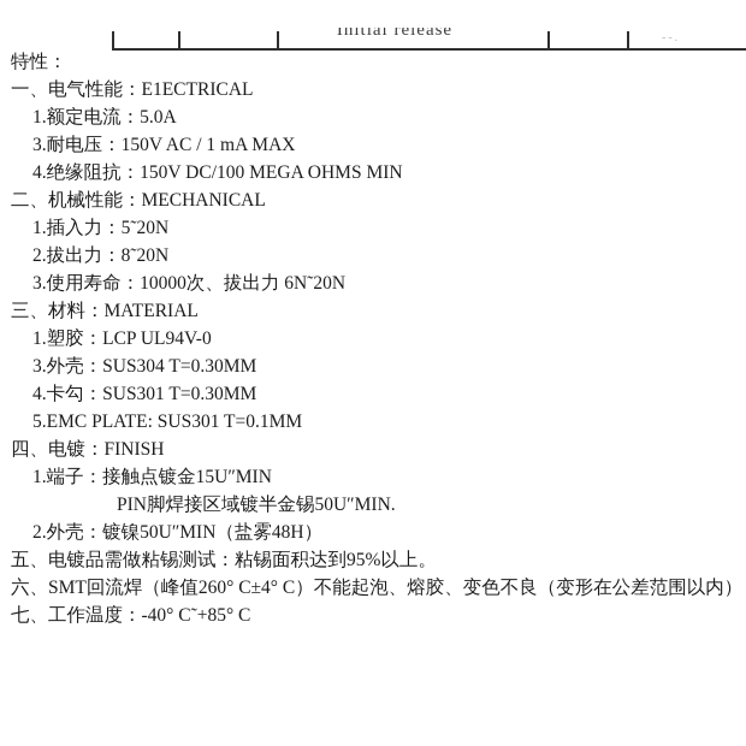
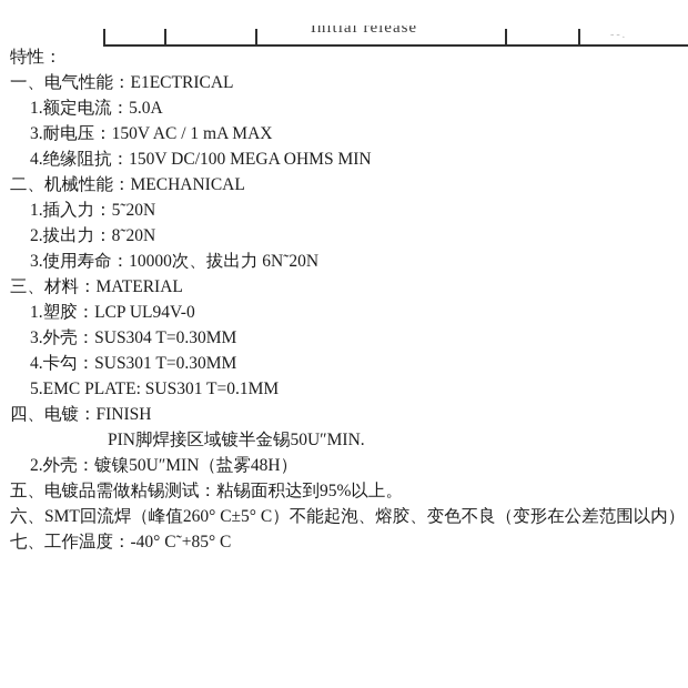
  Initial release
  --.
  特性：
  一、电气性能：E1ECTRICAL
  1.额定电流：5.0A
  3.耐电压：150V AC / 1 mA MAX
  4.绝缘阻抗：150V DC/100 MEGA OHMS MIN
  二、机械性能：MECHANICAL
  1.插入力：5˜20N
  2.拔出力：8˜20N
  3.使用寿命：10000次、拔出力 6N˜20N
  三、材料：MATERIAL
  1.塑胶：LCP UL94V-0
  3.外壳：SUS304 T=0.30MM
  4.卡勾：SUS301 T=0.30MM
  5.EMC PLATE: SUS301 T=0.1MM
  四、电镀：FINISH
- 1.端子：接触点镀金15U″MIN
  PIN脚焊接区域镀半金锡50U″MIN.
  2.外壳：镀镍50U″MIN（盐雾48H）
  五、电镀品需做粘锡测试：粘锡面积达到95%以上。
- 六、SMT回流焊（峰值260° C±4° C）不能起泡、熔胶、变色不良（变形在公差范围以内）
+ 六、SMT回流焊（峰值260° C±5° C）不能起泡、熔胶、变色不良（变形在公差范围以内）
  七、工作温度：-40° C˜+85° C
